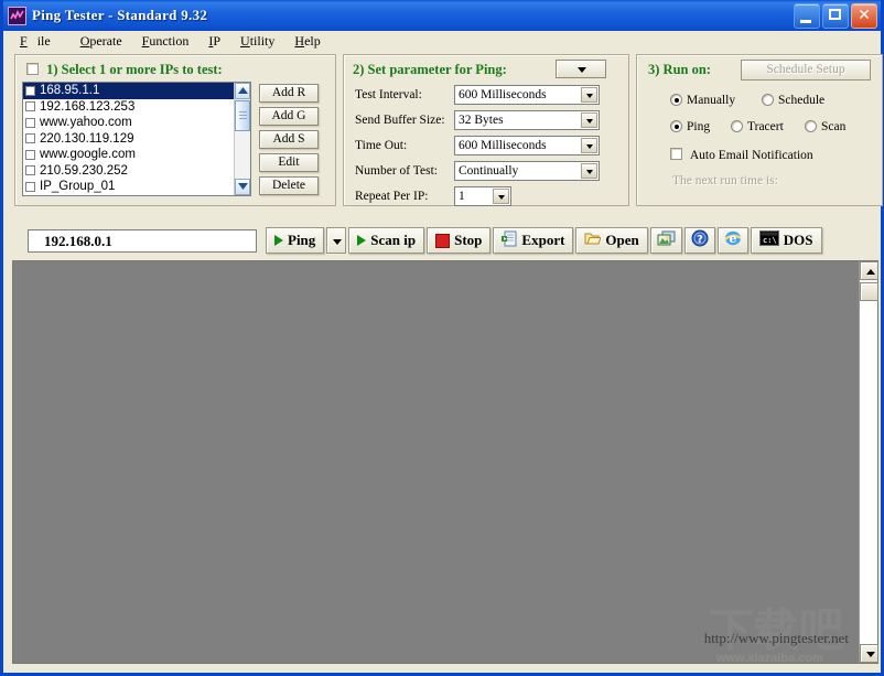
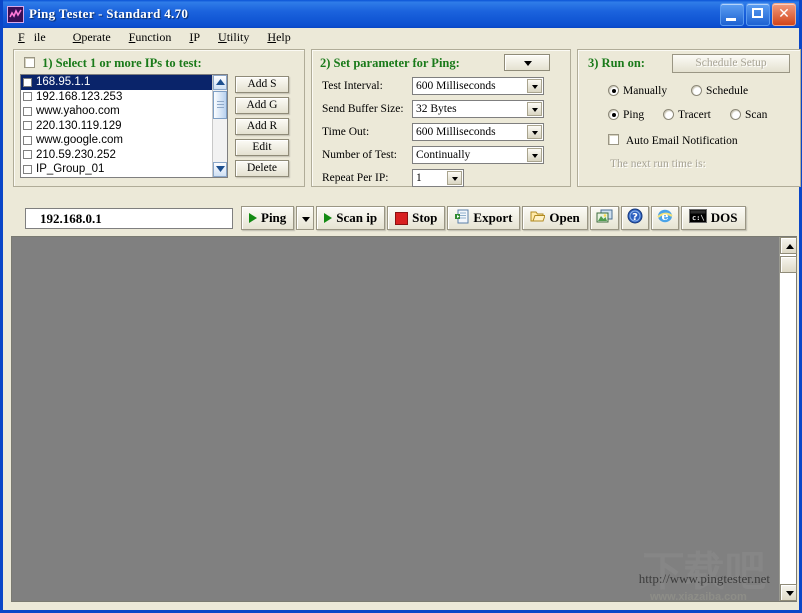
- Ping Tester - Standard 9.32
+ Ping Tester - Standard 4.70
  F ile
  Operate
  Function
  IP
  Utility
  Help
  1) Select 1 or more IPs to test:
  168.95.1.1
  192.168.123.253
  www.yahoo.com
  220.130.119.129
  www.google.com
  210.59.230.252
  IP_Group_01
- Add R
+ Add S
  Add G
- Add S
+ Add R
  Edit
  Delete
  2) Set parameter for Ping:
  Test Interval:
  Send Buffer Size:
  Time Out:
  Number of Test:
  Repeat Per IP:
  600 Milliseconds
  32 Bytes
  600 Milliseconds
  Continually
  1
  3) Run on:
  Schedule Setup
  Manually
  Schedule
  Ping
  Tracert
  Scan
  Auto Email Notification
  The next run time is:
  192.168.0.1
  Ping
  Scan ip
  Stop
  Export
  Open
  ?
  e
  c:\
  DOS
  下载吧
  www.xiazaiba.com
  http://www.pingtester.net
